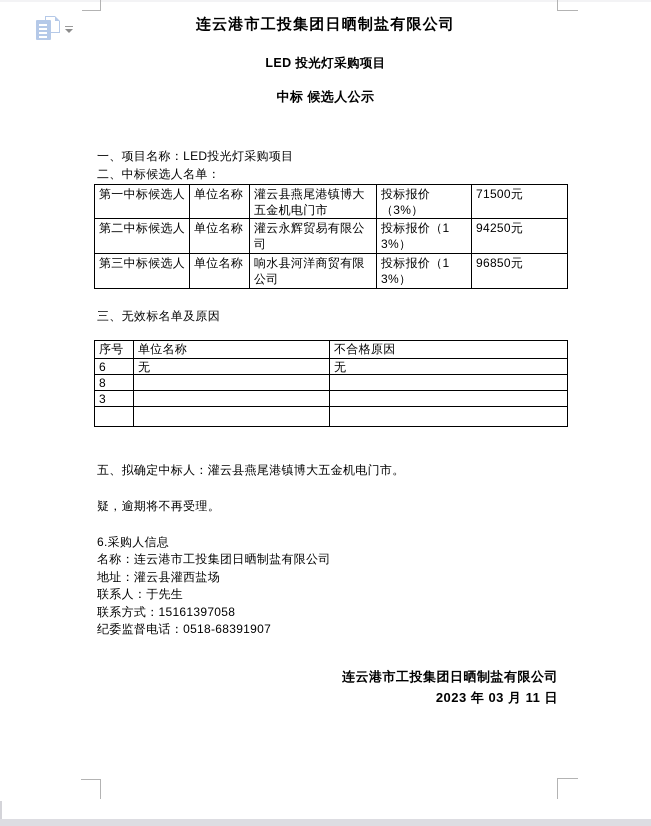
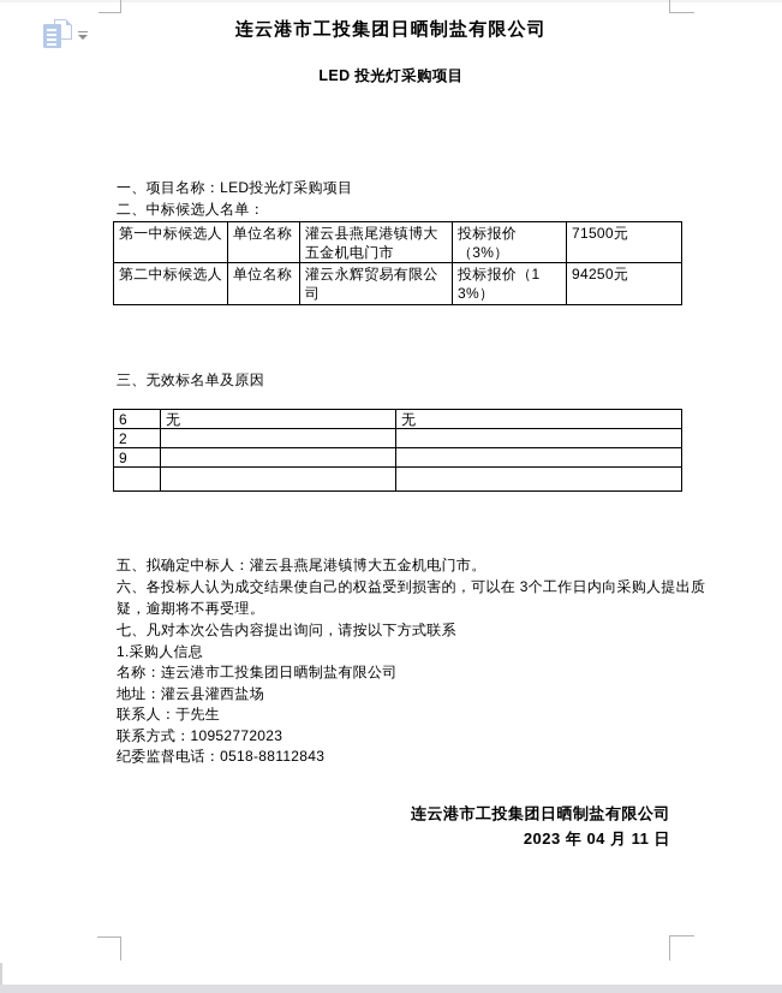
  连云港市工投集团日晒制盐有限公司
  LED 投光灯采购项目
- 中标 候选人公示
  一、项目名称：LED投光灯采购项目
  二、中标候选人名单：
  第一中标候选人	单位名称	灌云县燕尾港镇博大五金机电门市	投标报价（3%）	71500元
  第二中标候选人	单位名称	灌云永辉贸易有限公司	投标报价（13%）	94250元
- 第三中标候选人	单位名称	响水县河洋商贸有限公司	投标报价（13%）	96850元
  三、无效标名单及原因
- 序号	单位名称	不合格原因
  6	无	无
- 8
+ 2
- 3
+ 9
  五、拟确定中标人：灌云县燕尾港镇博大五金机电门市。
+ 六、各投标人认为成交结果使自己的权益受到损害的，可以在 3个工作日内向采购人提出质
  疑，逾期将不再受理。
+ 七、凡对本次公告内容提出询问，请按以下方式联系
- 6.采购人信息
+ 1.采购人信息
  名称：连云港市工投集团日晒制盐有限公司
  地址：灌云县灌西盐场
  联系人：于先生
- 联系方式：15161397058
+ 联系方式：10952772023
- 纪委监督电话：0518-68391907
+ 纪委监督电话：0518-88112843
  连云港市工投集团日晒制盐有限公司
- 2023 年 03 月 11 日
+ 2023 年 04 月 11 日
